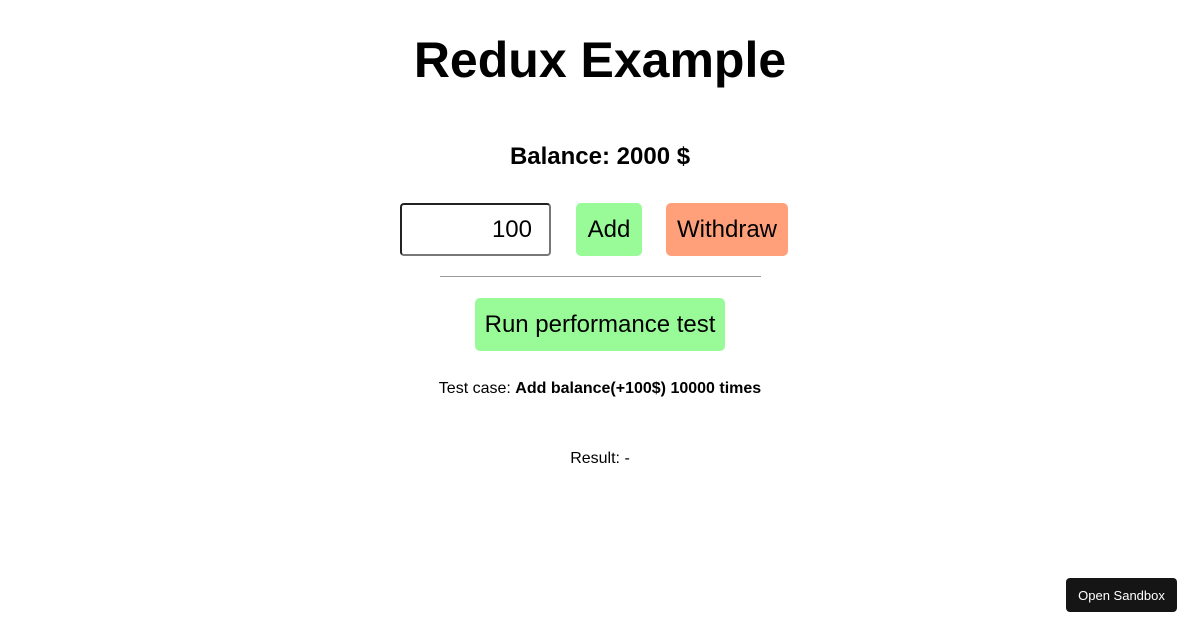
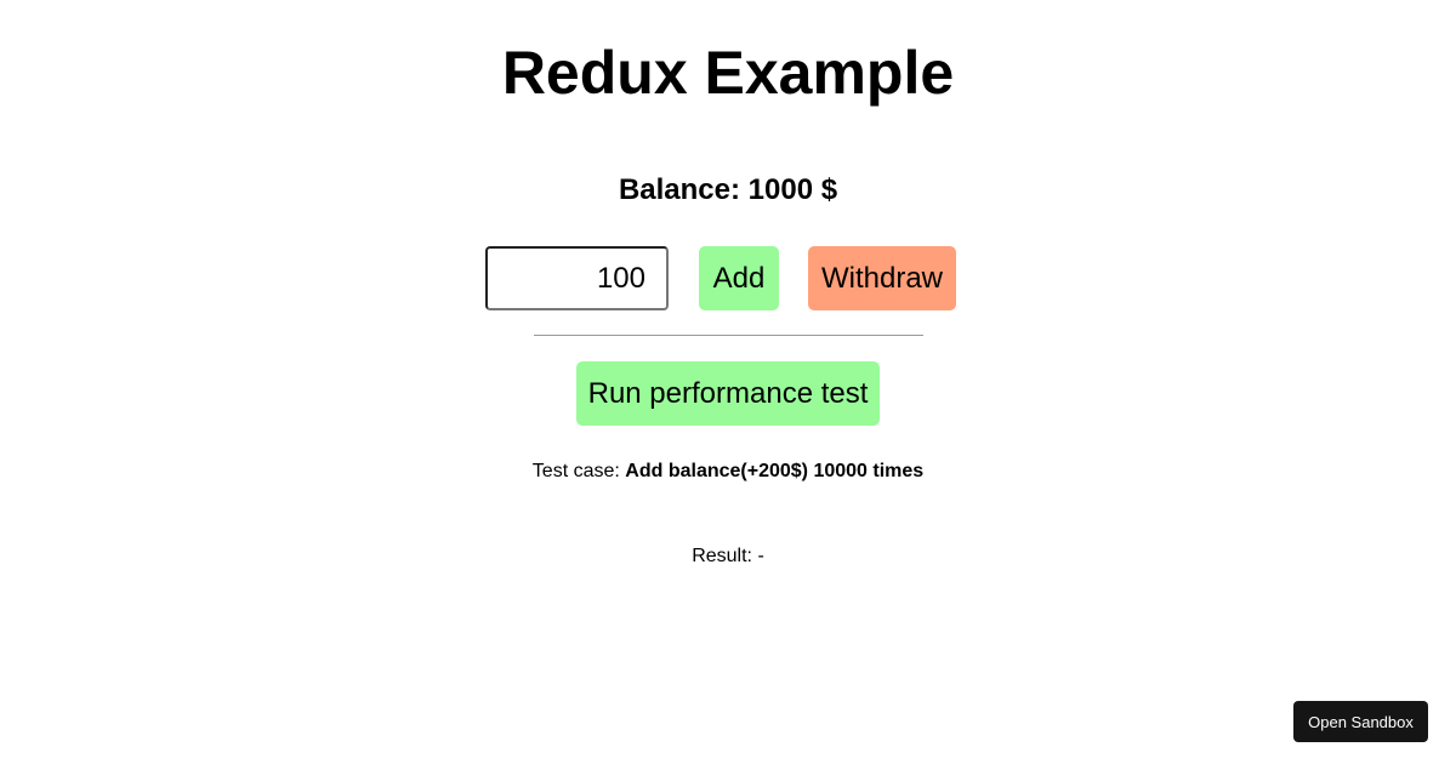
  Redux Example
- Balance: 2000 $
+ Balance: 1000 $
  100
  Add
  Withdraw
  Run performance test
- Test case: Add balance(+100$) 10000 times
+ Test case: Add balance(+200$) 10000 times
  Result: -
  Open Sandbox
